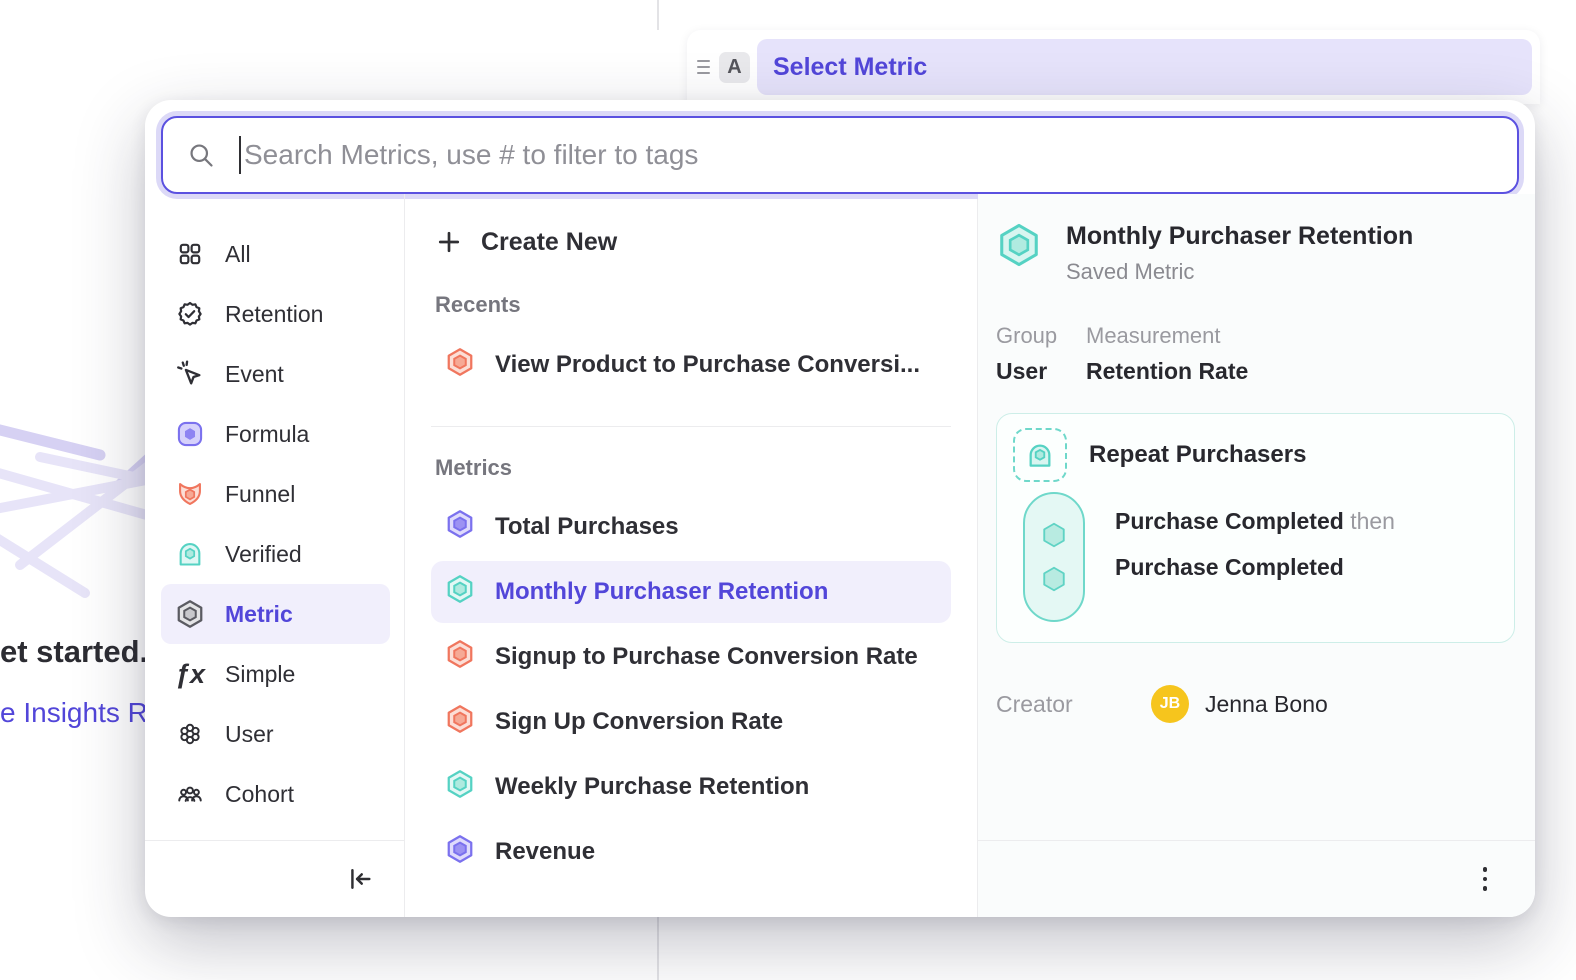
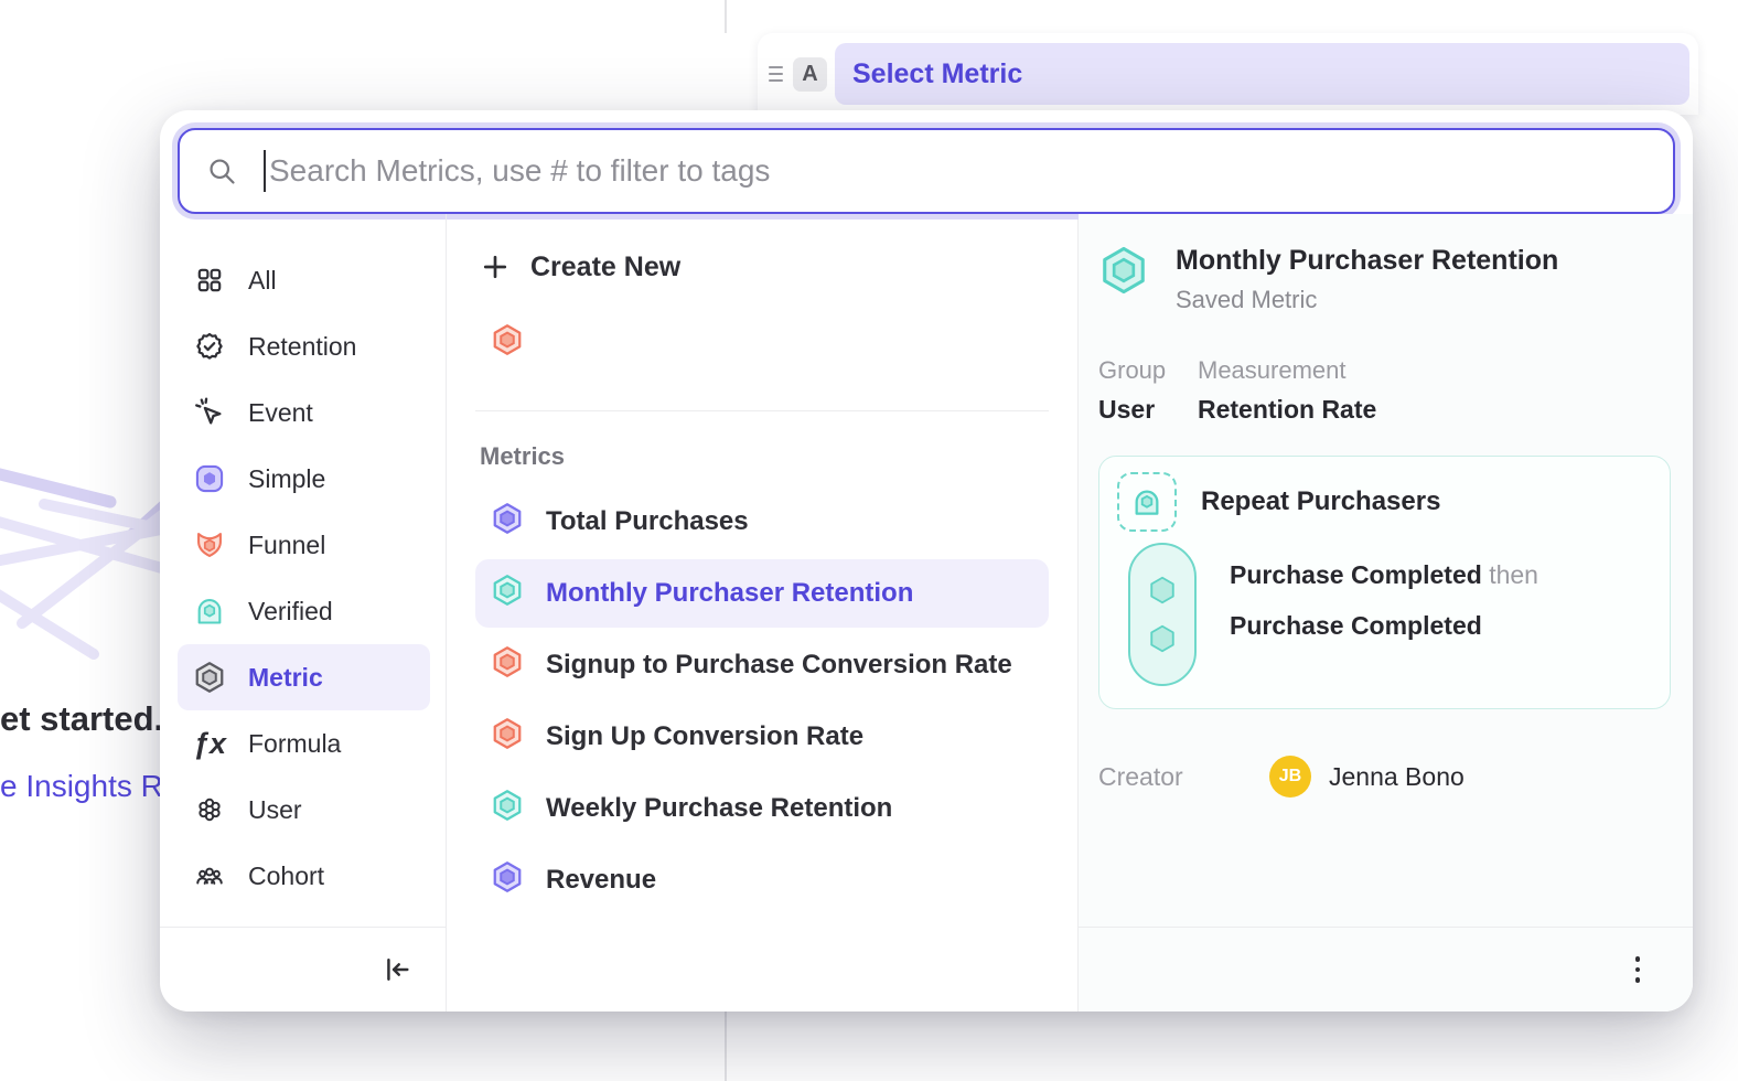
  et started.
  e Insights R
  A
  Select Metric
  Search Metrics, use # to filter to tags
  All
  Retention
  Event
- Formula
+ Simple
  Funnel
  Verified
  Metric
  ƒx
- Simple
+ Formula
  User
  Cohort
  Create New
- Recents
- View Product to Purchase Conversi...
  Metrics
  Total Purchases
  Monthly Purchaser Retention
  Signup to Purchase Conversion Rate
  Sign Up Conversion Rate
  Weekly Purchase Retention
  Revenue
  Monthly Purchaser Retention
  Saved Metric
  Group
  User
  Measurement
  Retention Rate
  Repeat Purchasers
  Purchase Completed then
  Purchase Completed
  Creator
  JB
  Jenna Bono
